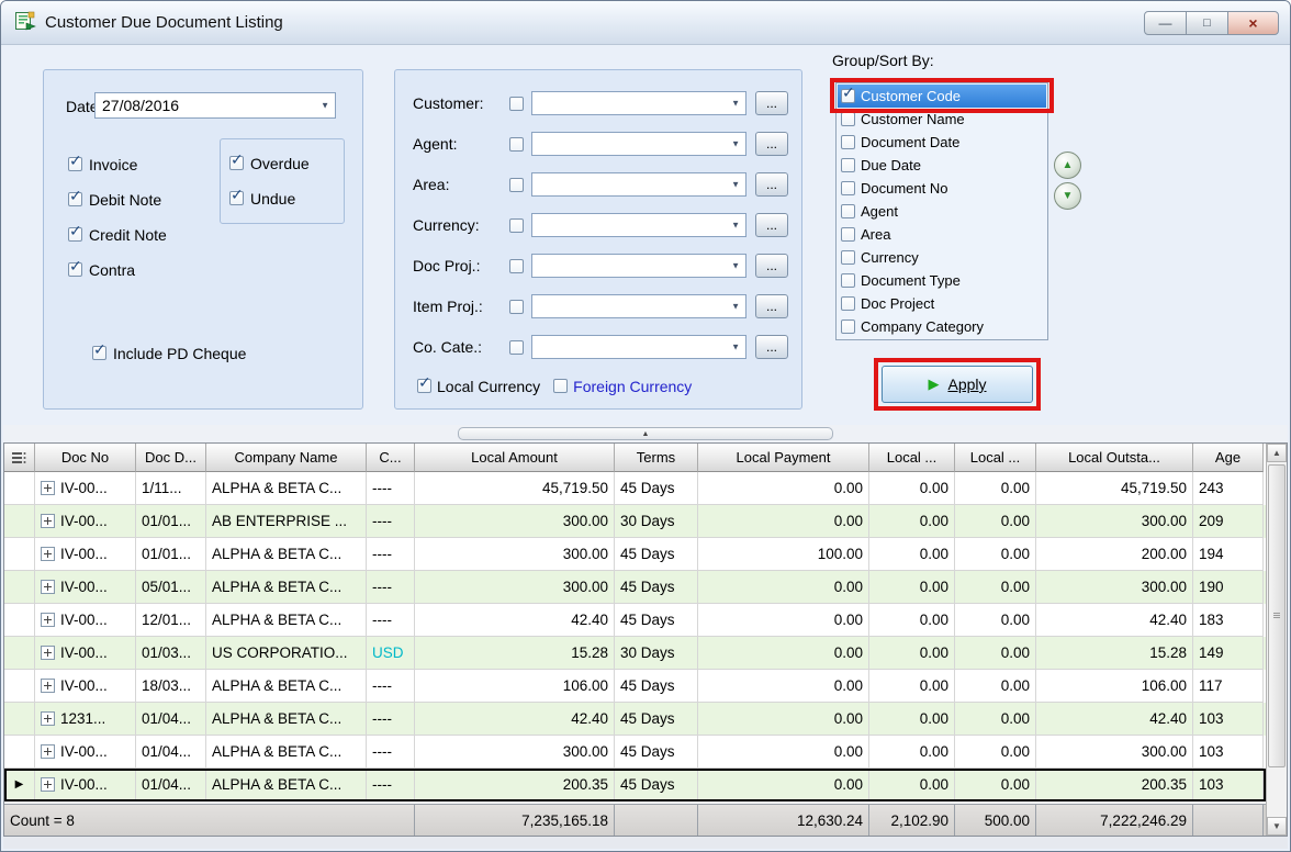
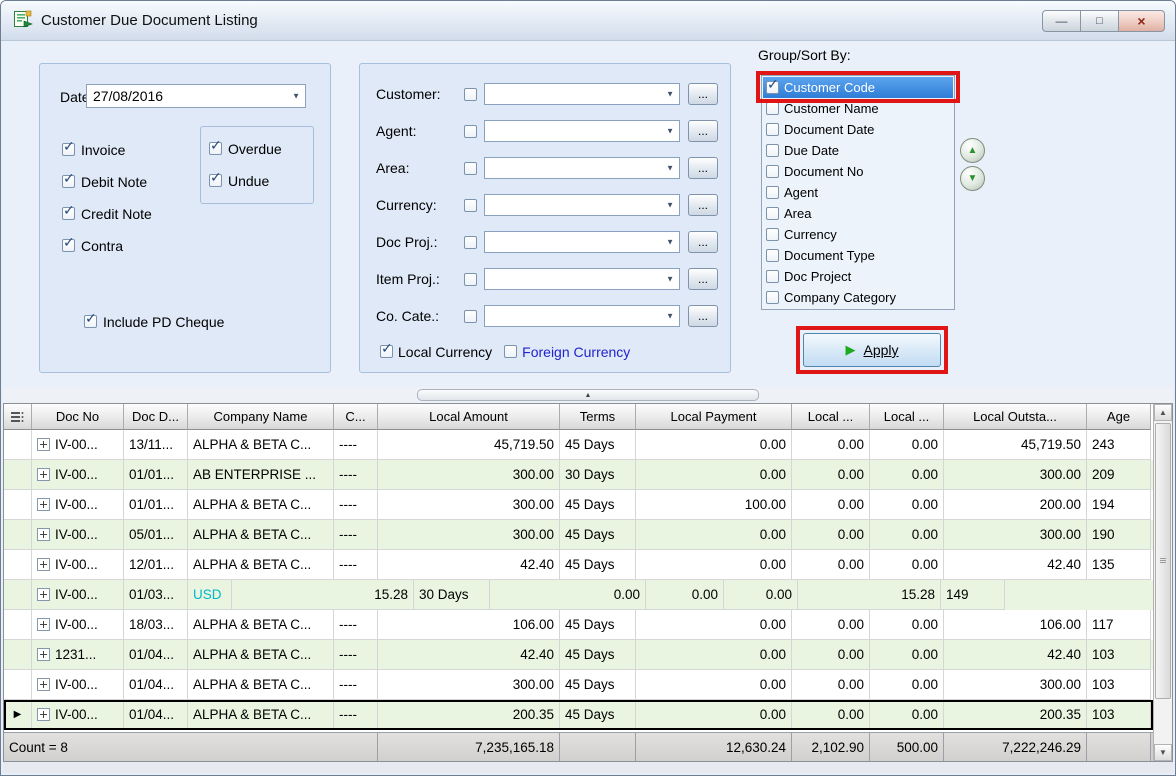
  Customer Due Document Listing
  —
  □
  ×
  27/08/2016
  ▼
  Invoice
  Debit Note
  Credit Note
  Contra
  Overdue
  Undue
  Include PD Cheque
  Customer:
  ▼
  ...
  Agent:
  ▼
  ...
  Area:
  ▼
  ...
  Currency:
  ▼
  ...
  Doc Proj.:
  ▼
  ...
  Item Proj.:
  ▼
  ...
  Co. Cate.:
  ▼
  ...
  Local Currency
  Foreign Currency
  Group/Sort By:
  Customer Code
  Customer Name
  Document Date
  Due Date
  Document No
  Agent
  Area
  Currency
  Document Type
  Doc Project
  Company Category
  ▲
  ▼
  ▶
  Apply
  Doc No
  Doc D...
  Company Name
  C...
  Local Amount
  Terms
  Local Payment
  Local ...
  Local ...
  Local Outsta...
  Age
  IV-00...
- 1/11...
+ 13/11...
  ALPHA & BETA C...
  ----
  45,719.50
  45 Days
  0.00
  0.00
  0.00
  45,719.50
  243
  IV-00...
  01/01...
  AB ENTERPRISE ...
  ----
  300.00
  30 Days
  0.00
  0.00
  0.00
  300.00
  209
  IV-00...
  01/01...
  ALPHA & BETA C...
  ----
  300.00
  45 Days
  100.00
  0.00
  0.00
  200.00
  194
  IV-00...
  05/01...
  ALPHA & BETA C...
  ----
  300.00
  45 Days
  0.00
  0.00
  0.00
  300.00
  190
  IV-00...
  12/01...
  ALPHA & BETA C...
  ----
  42.40
  45 Days
  0.00
  0.00
  0.00
  42.40
- 183
+ 135
  IV-00...
  01/03...
- US CORPORATIO...
  USD
  15.28
  30 Days
  0.00
  0.00
  0.00
  15.28
  149
  IV-00...
  18/03...
  ALPHA & BETA C...
  ----
  106.00
  45 Days
  0.00
  0.00
  0.00
  106.00
  117
  1231...
  01/04...
  ALPHA & BETA C...
  ----
  42.40
  45 Days
  0.00
  0.00
  0.00
  42.40
  103
  IV-00...
  01/04...
  ALPHA & BETA C...
  ----
  300.00
  45 Days
  0.00
  0.00
  0.00
  300.00
  103
  ▶
  IV-00...
  01/04...
  ALPHA & BETA C...
  ----
  200.35
  45 Days
  0.00
  0.00
  0.00
  200.35
  103
  Count = 8
  7,235,165.18
  12,630.24
  2,102.90
  500.00
  7,222,246.29
  ▲
  ▼
